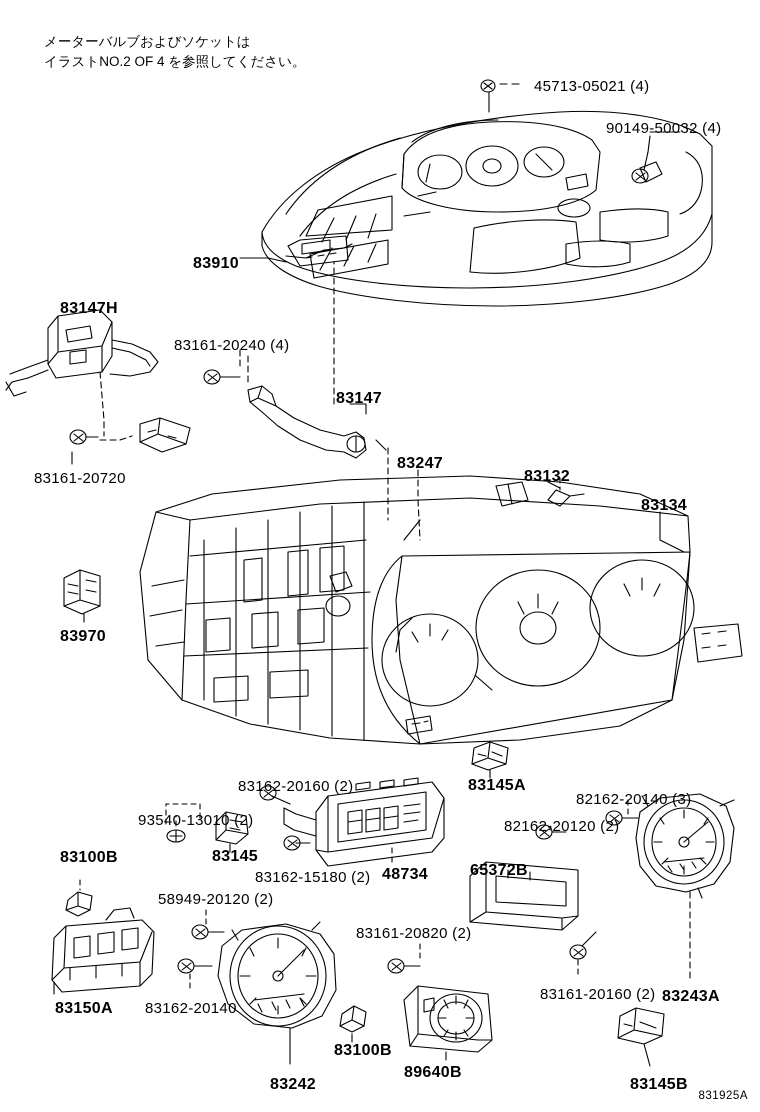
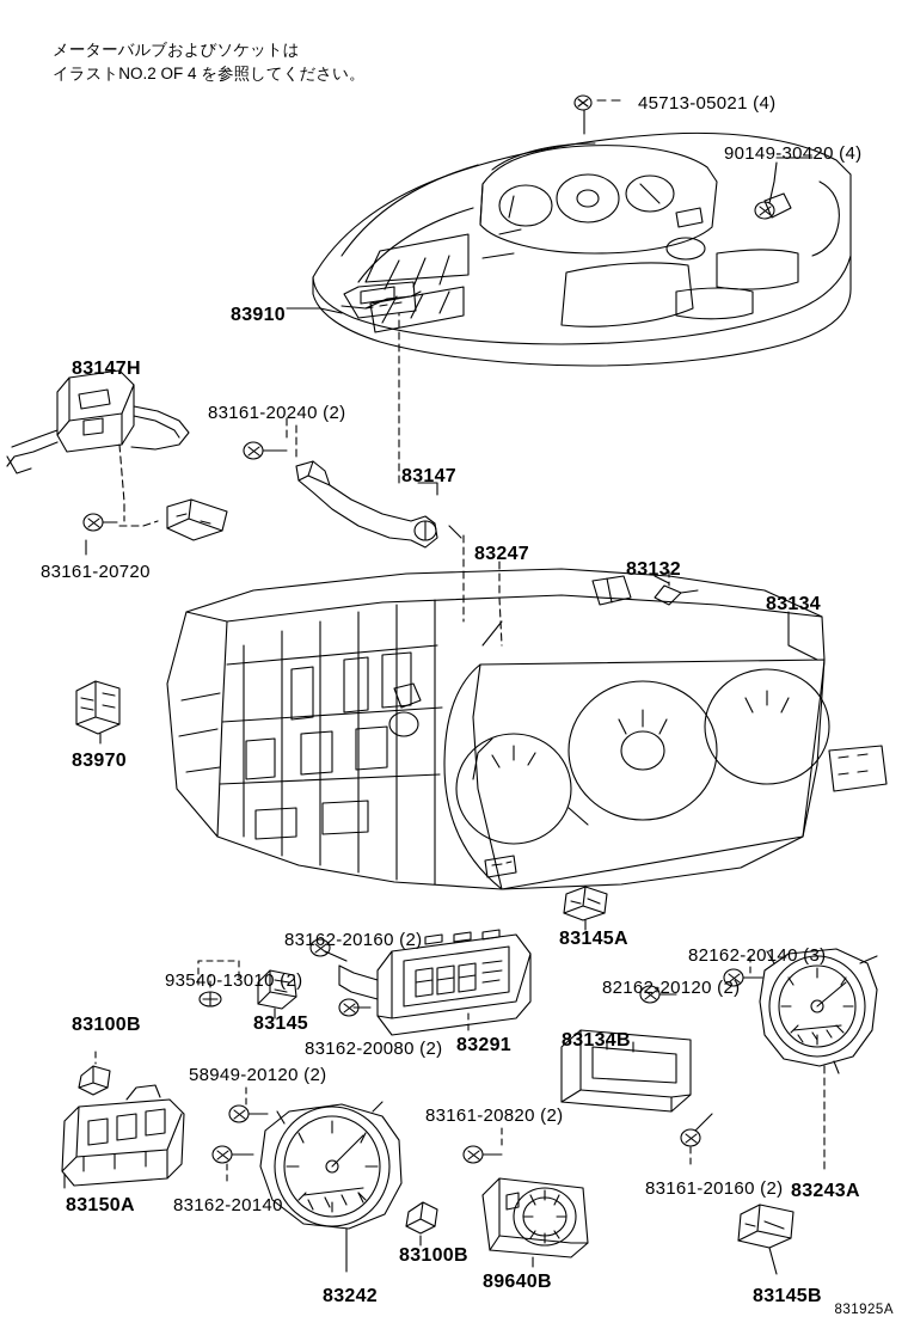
  メーターバルブおよびソケットは
  イラストNO.2 OF 4 を参照してください。
  45713-05021 (4)
- 90149-50032 (4)
+ 90149-30420 (4)
  83910
  83147H
- 83161-20240 (4)
+ 83161-20240 (2)
  83147
  83161-20720
  83247
  83132
  83134
  83970
  83162-20160 (2)
  83145A
  82162-20140 (3)
  93540-13010 (2)
  82162-20120 (2)
  83145
- 65372B
+ 83134B
- 83162-15180 (2)
+ 83162-20080 (2)
- 48734
+ 83291
  83100B
  58949-20120 (2)
  83161-20820 (2)
  83243A
  83150A
  83162-20140
  83161-20160 (2)
  83242
  83100B
  89640B
  83145B
  831925A
